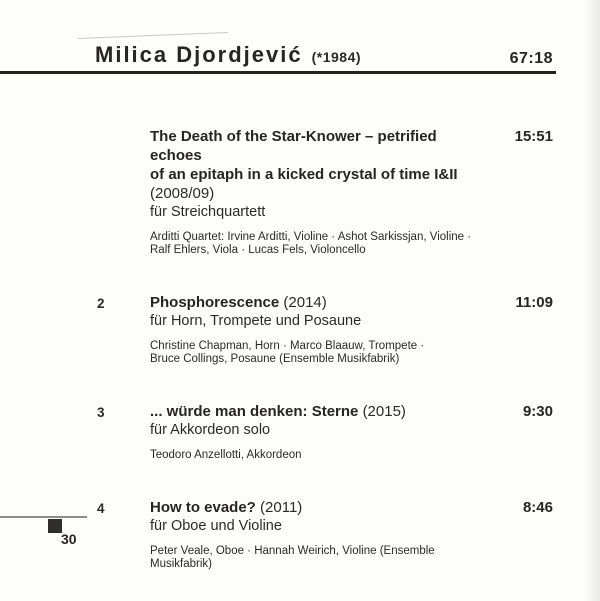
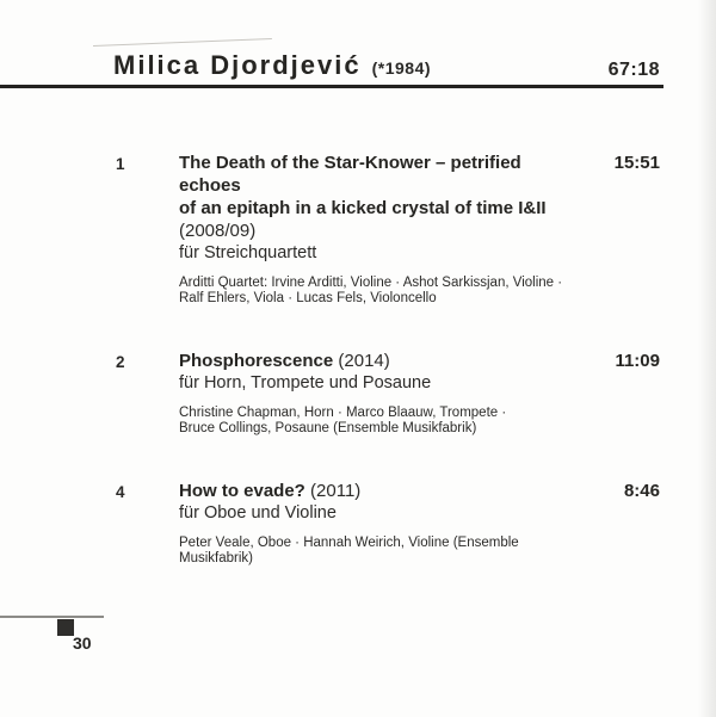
  Milica Djordjević
  (*1984)
  67:18
+ 1
  The Death of the Star-Knower – petrified echoes
  of an epitaph in a kicked crystal of time I&II (2008/09)
  für Streichquartett
  15:51
  Arditti Quartet: Irvine Arditti, Violine · Ashot Sarkissjan, Violine ·
  Ralf Ehlers, Viola · Lucas Fels, Violoncello
  2
  Phosphorescence (2014)
  für Horn, Trompete und Posaune
  11:09
  Christine Chapman, Horn · Marco Blaauw, Trompete ·
  Bruce Collings, Posaune (Ensemble Musikfabrik)
- 3
- ... würde man denken: Sterne (2015)
- für Akkordeon solo
- 9:30
- Teodoro Anzellotti, Akkordeon
  4
  How to evade? (2011)
  für Oboe und Violine
  8:46
  Peter Veale, Oboe · Hannah Weirich, Violine (Ensemble Musikfabrik)
  30
